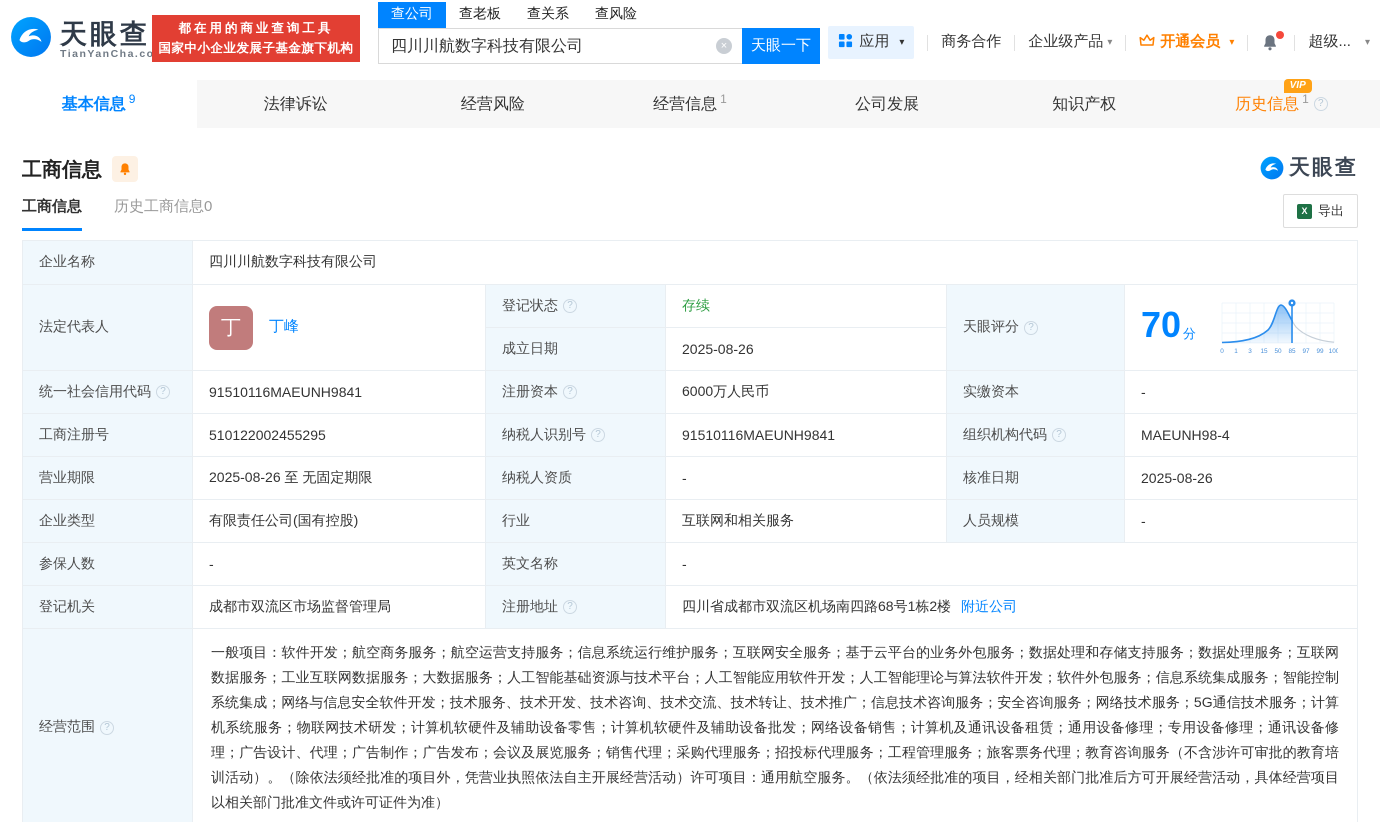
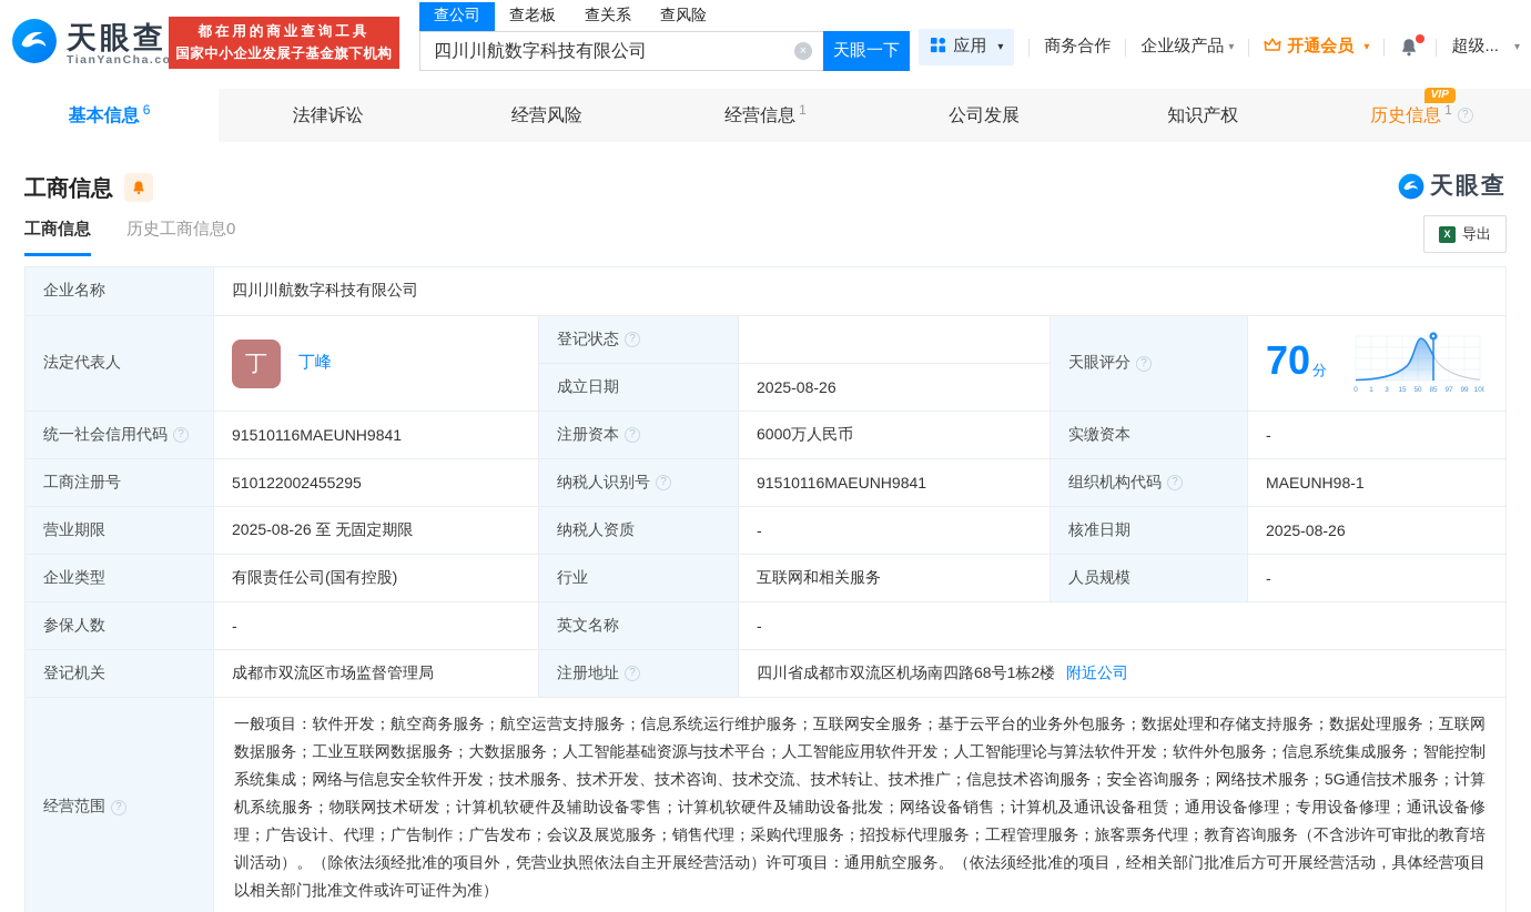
  天眼查
  TianYanCha.co
  都在用的商业查询工具
  国家中小企业发展子基金旗下机构
  查公司
  查老板
  查关系
  查风险
  四川川航数字科技有限公司
  ×
  天眼一下
  应用
  ▾
  商务合作
  企业级产品
  ▾
  开通会员
  ▾
  超级...
  ▾
  基本信息
- 9
+ 6
  法律诉讼
  经营风险
  经营信息
  1
  公司发展
  知识产权
  历史信息
  1
  ?
  VIP
  工商信息
  天眼查
  工商信息
  历史工商信息0
  X
  导出
  企业名称
  四川川航数字科技有限公司
  法定代表人
  丁
  丁峰
  登记状态
  ?
- 存续
  成立日期
  2025-08-26
  天眼评分
  ?
  70
  分
  统一社会信用代码
  ?
  91510116MAEUNH9841
  注册资本
  ?
  6000万人民币
  实缴资本
  -
  工商注册号
  510122002455295
  纳税人识别号
  ?
  91510116MAEUNH9841
  组织机构代码
  ?
- MAEUNH98-4
+ MAEUNH98-1
  营业期限
  2025-08-26 至 无固定期限
  纳税人资质
  -
  核准日期
  2025-08-26
  企业类型
  有限责任公司(国有控股)
  行业
  互联网和相关服务
  人员规模
  -
  参保人数
  -
  英文名称
  -
  登记机关
  成都市双流区市场监督管理局
  注册地址
  ?
  四川省成都市双流区机场南四路68号1栋2楼
  附近公司
  经营范围
  ?
  一般项目：软件开发；航空商务服务；航空运营支持服务；信息系统运行维护服务；互联网安全服务；基于云平台的业务外包服务；数据处理和存储支持服务；数据处理服务；互联网数据服务；工业互联网数据服务；大数据服务；人工智能基础资源与技术平台；人工智能应用软件开发；人工智能理论与算法软件开发；软件外包服务；信息系统集成服务；智能控制系统集成；网络与信息安全软件开发；技术服务、技术开发、技术咨询、技术交流、技术转让、技术推广；信息技术咨询服务；安全咨询服务；网络技术服务；5G通信技术服务；计算机系统服务；物联网技术研发；计算机软硬件及辅助设备零售；计算机软硬件及辅助设备批发；网络设备销售；计算机及通讯设备租赁；通用设备修理；专用设备修理；通讯设备修理；广告设计、代理；广告制作；广告发布；会议及展览服务；销售代理；采购代理服务；招投标代理服务；工程管理服务；旅客票务代理；教育咨询服务（不含涉许可审批的教育培训活动）。（除依法须经批准的项目外，凭营业执照依法自主开展经营活动）许可项目：通用航空服务。（依法须经批准的项目，经相关部门批准后方可开展经营活动，具体经营项目以相关部门批准文件或许可证件为准）
